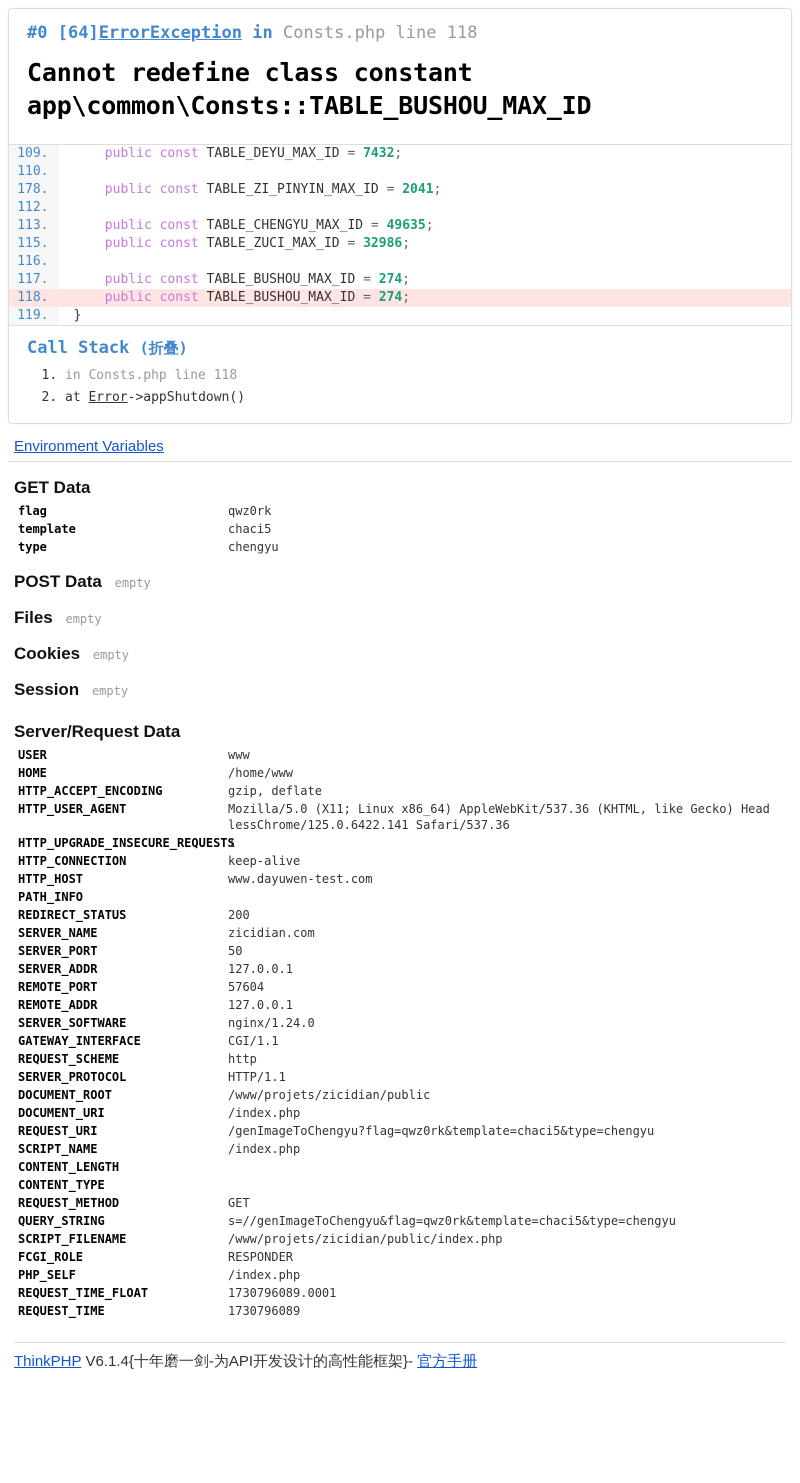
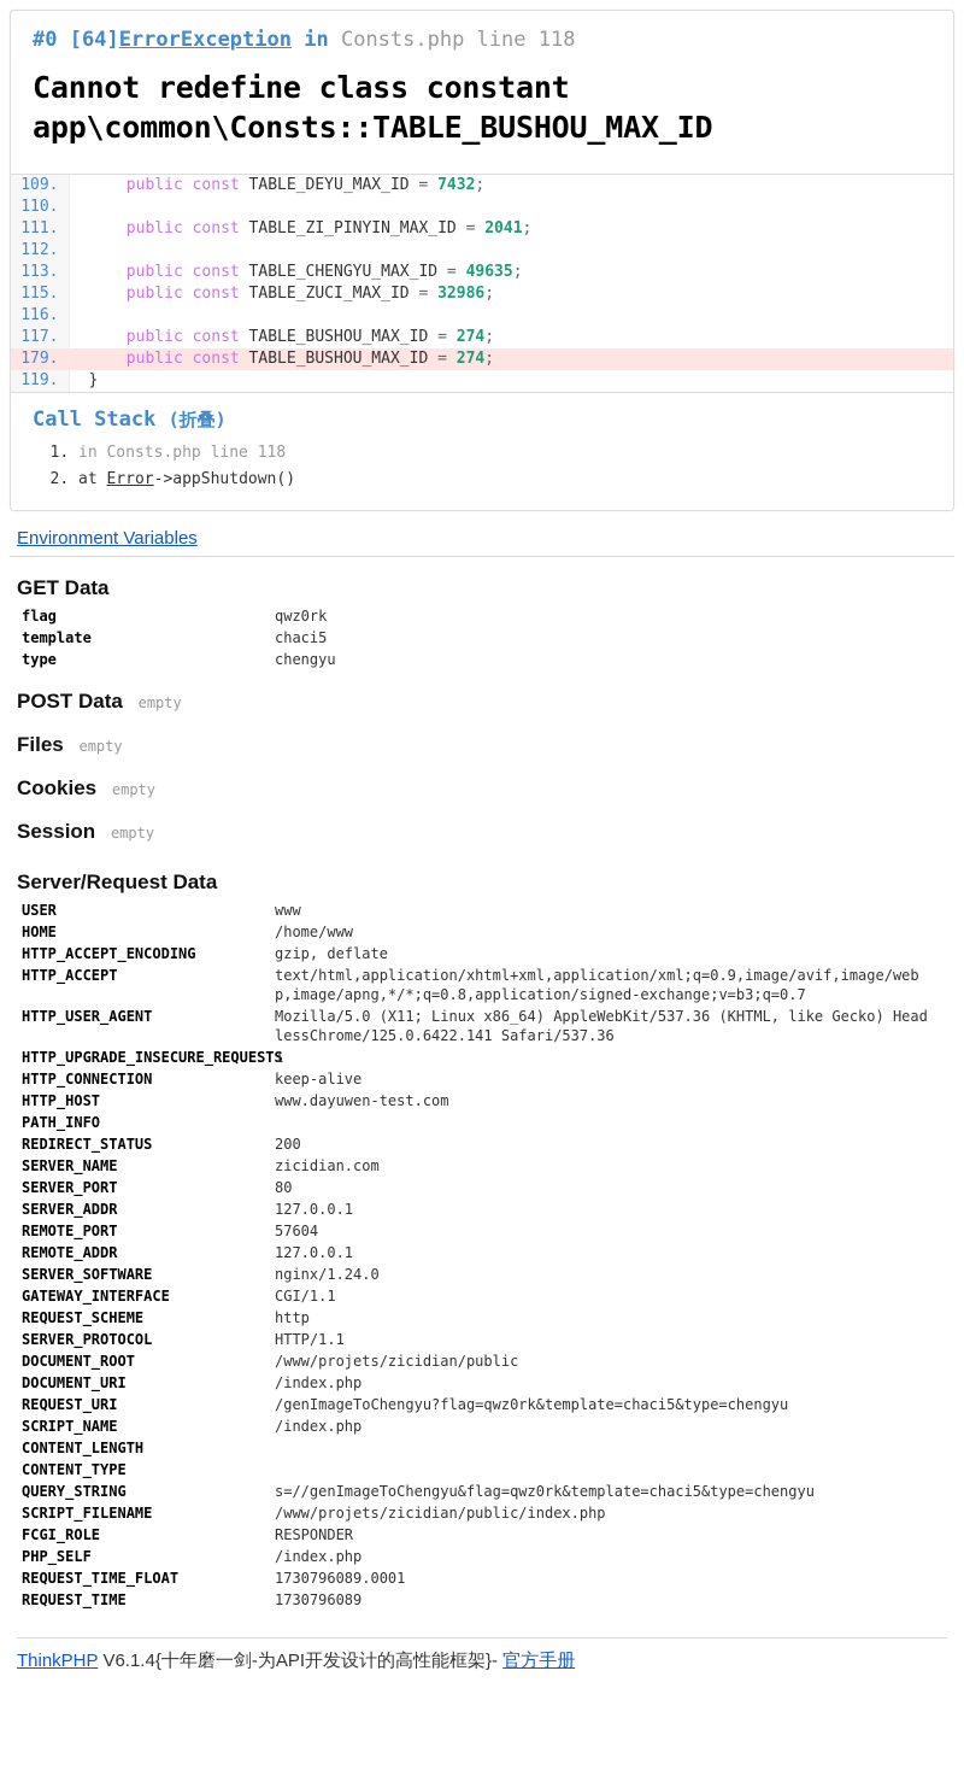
  #0 [64]ErrorException in Consts.php line 118
  Cannot redefine class constant
  app\common\Consts::TABLE_BUSHOU_MAX_ID
  109.	public const TABLE_DEYU_MAX_ID = 7432;
  110.
- 178.	public const TABLE_ZI_PINYIN_MAX_ID = 2041;
+ 111.	public const TABLE_ZI_PINYIN_MAX_ID = 2041;
  112.
  113.	public const TABLE_CHENGYU_MAX_ID = 49635;
  115.	public const TABLE_ZUCI_MAX_ID = 32986;
  116.
  117.	public const TABLE_BUSHOU_MAX_ID = 274;
- 118.	public const TABLE_BUSHOU_MAX_ID = 274;
+ 179.	public const TABLE_BUSHOU_MAX_ID = 274;
  119.	}
  Call Stack (折叠)
  in Consts.php line 118
  at Error->appShutdown()
  Environment Variables
  GET Data
  flag	qwz0rk
  template	chaci5
  type	chengyu
  POST Data empty
  Files empty
  Cookies empty
  Session empty
  Server/Request Data
  USER	www
  HOME	/home/www
  HTTP_ACCEPT_ENCODING	gzip, deflate
+ HTTP_ACCEPT	text/html,application/xhtml+xml,application/xml;q=0.9,image/avif,image/webp,image/apng,*/*;q=0.8,application/signed-exchange;v=b3;q=0.7
  HTTP_USER_AGENT	Mozilla/5.0 (X11; Linux x86_64) AppleWebKit/537.36 (KHTML, like Gecko) HeadlessChrome/125.0.6422.141 Safari/537.36
  HTTP_UPGRADE_INSECURE_REQUEST	1
  HTTP_CONNECTION	keep-alive
  HTTP_HOST	www.dayuwen-test.com
  PATH_INFO
  REDIRECT_STATUS	200
  SERVER_NAME	zicidian.com
- SERVER_PORT	50
+ SERVER_PORT	80
  SERVER_ADDR	127.0.0.1
  REMOTE_PORT	57604
  REMOTE_ADDR	127.0.0.1
  SERVER_SOFTWARE	nginx/1.24.0
  GATEWAY_INTERFACE	CGI/1.1
  REQUEST_SCHEME	http
  SERVER_PROTOCOL	HTTP/1.1
  DOCUMENT_ROOT	/www/projets/zicidian/public
  DOCUMENT_URI	/index.php
  REQUEST_URI	/genImageToChengyu?flag=qwz0rk&template=chaci5&type=chengyu
  SCRIPT_NAME	/index.php
  CONTENT_LENGTH
  CONTENT_TYPE
- REQUEST_METHOD	GET
  QUERY_STRING	s=//genImageToChengyu&flag=qwz0rk&template=chaci5&type=chengyu
  SCRIPT_FILENAME	/www/projets/zicidian/public/index.php
  FCGI_ROLE	RESPONDER
  PHP_SELF	/index.php
  REQUEST_TIME_FLOAT	1730796089.0001
  REQUEST_TIME	1730796089
  ThinkPHP V6.1.4{十年磨一剑-为API开发设计的高性能框架}- 官方手册
